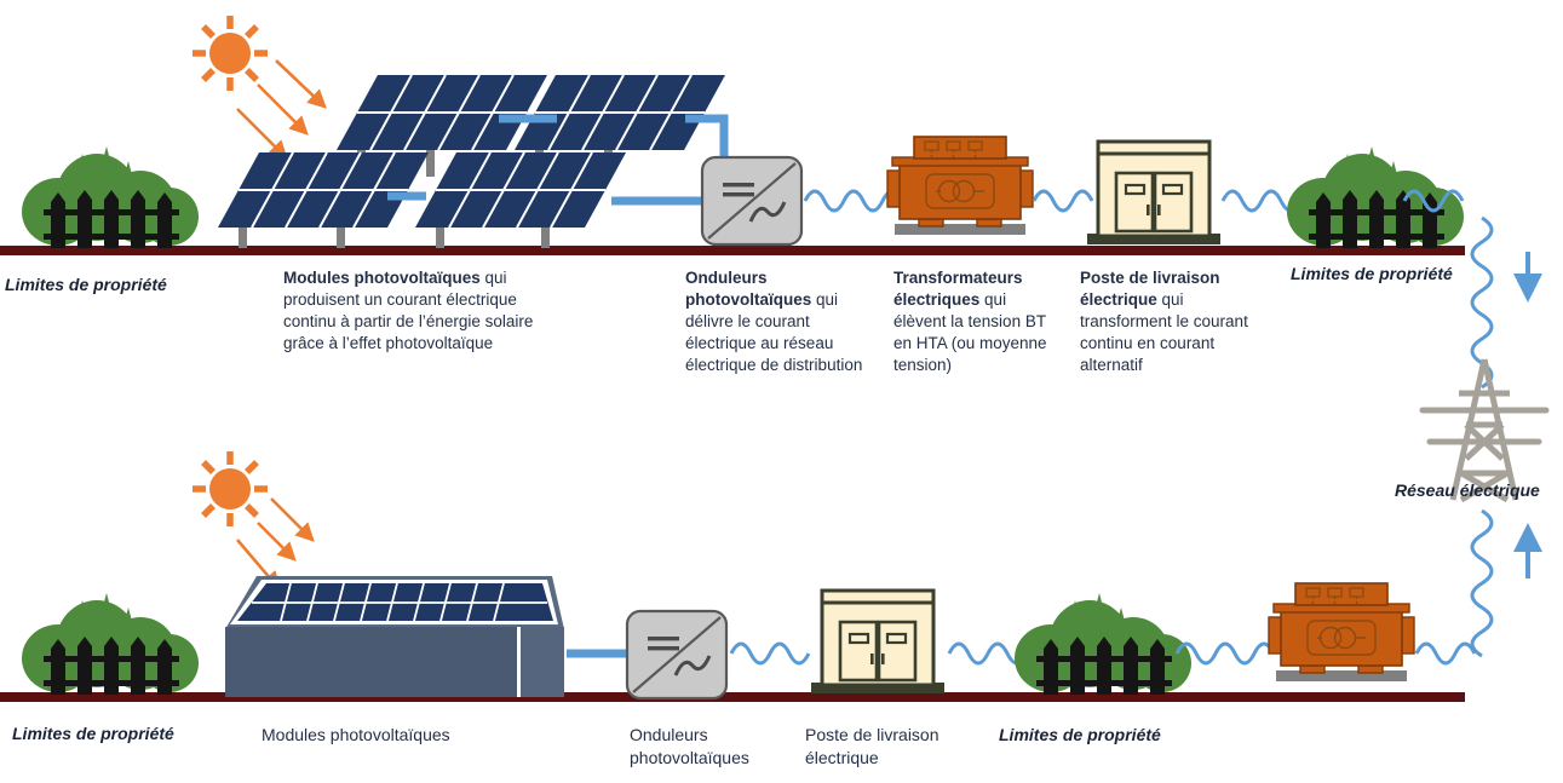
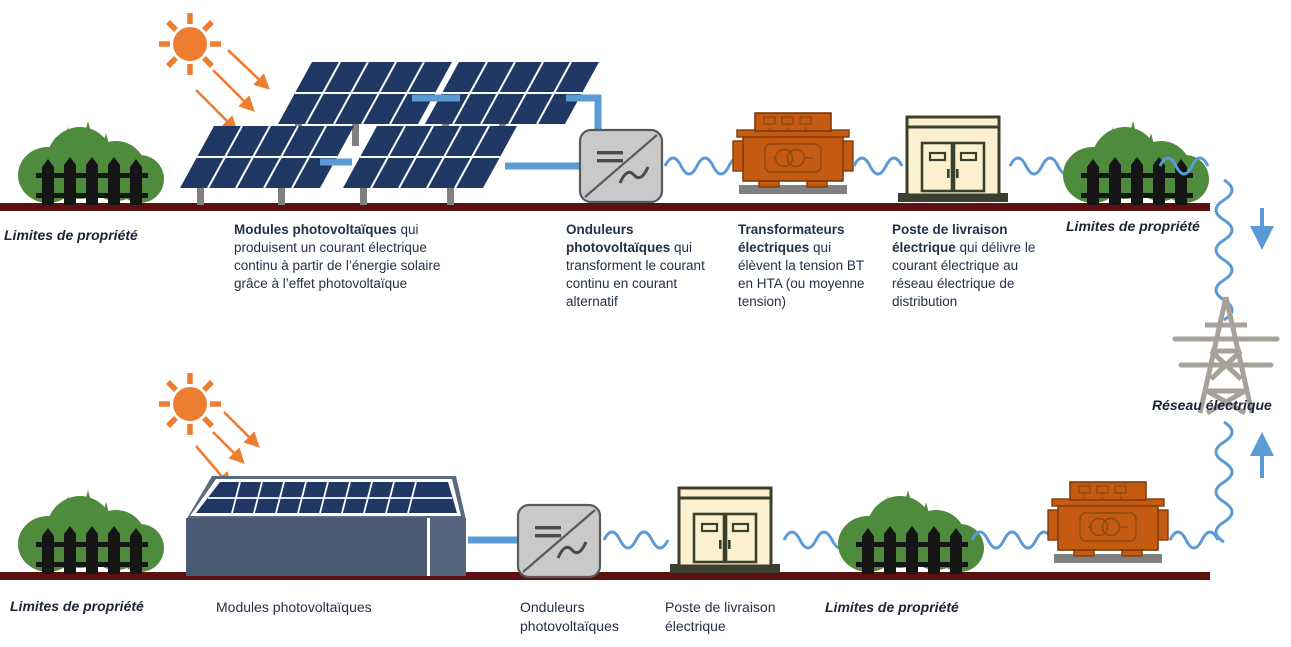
  Limites de propriété
  Limites de propriété
  Modules photovoltaïques qui produisent un courant électrique continu à partir de l’énergie solaire grâce à l’effet photovoltaïque
- Onduleurs photovoltaïques qui délivre le courant électrique au réseau électrique de distribution
+ Onduleurs photovoltaïques qui transforment le courant continu en courant alternatif
  Transformateurs électriques qui élèvent la tension BT en HTA (ou moyenne tension)
- Poste de livraison électrique qui transforment le courant continu en courant alternatif
+ Poste de livraison électrique qui délivre le courant électrique au réseau électrique de distribution
  Réseau électrique
  Limites de propriété
  Modules photovoltaïques
  Onduleurs photovoltaïques
  Poste de livraison électrique
  Limites de propriété
